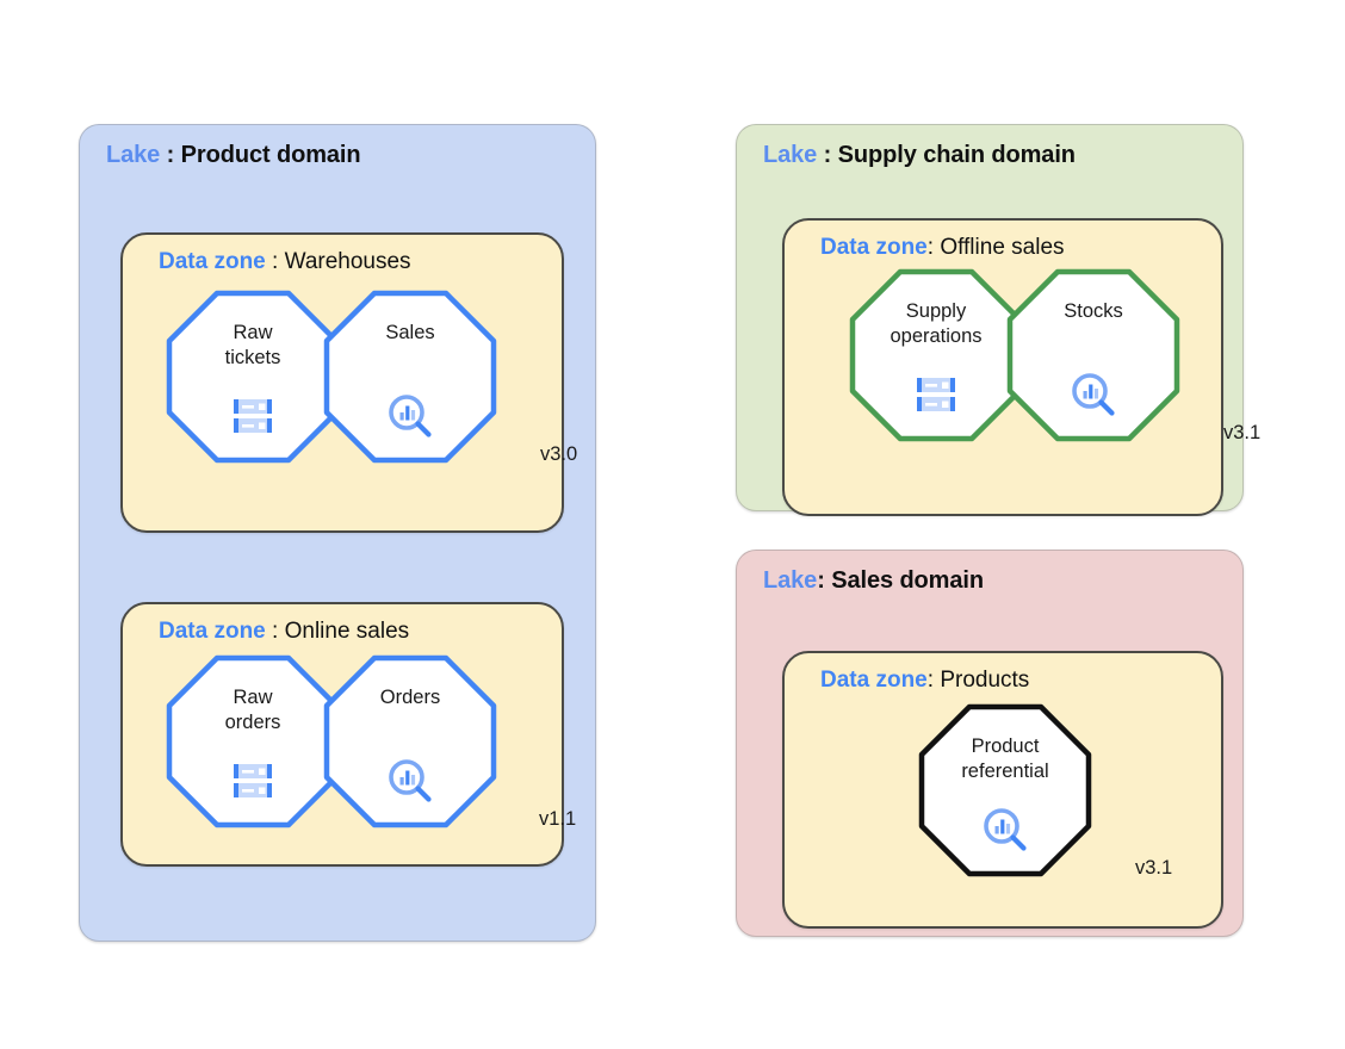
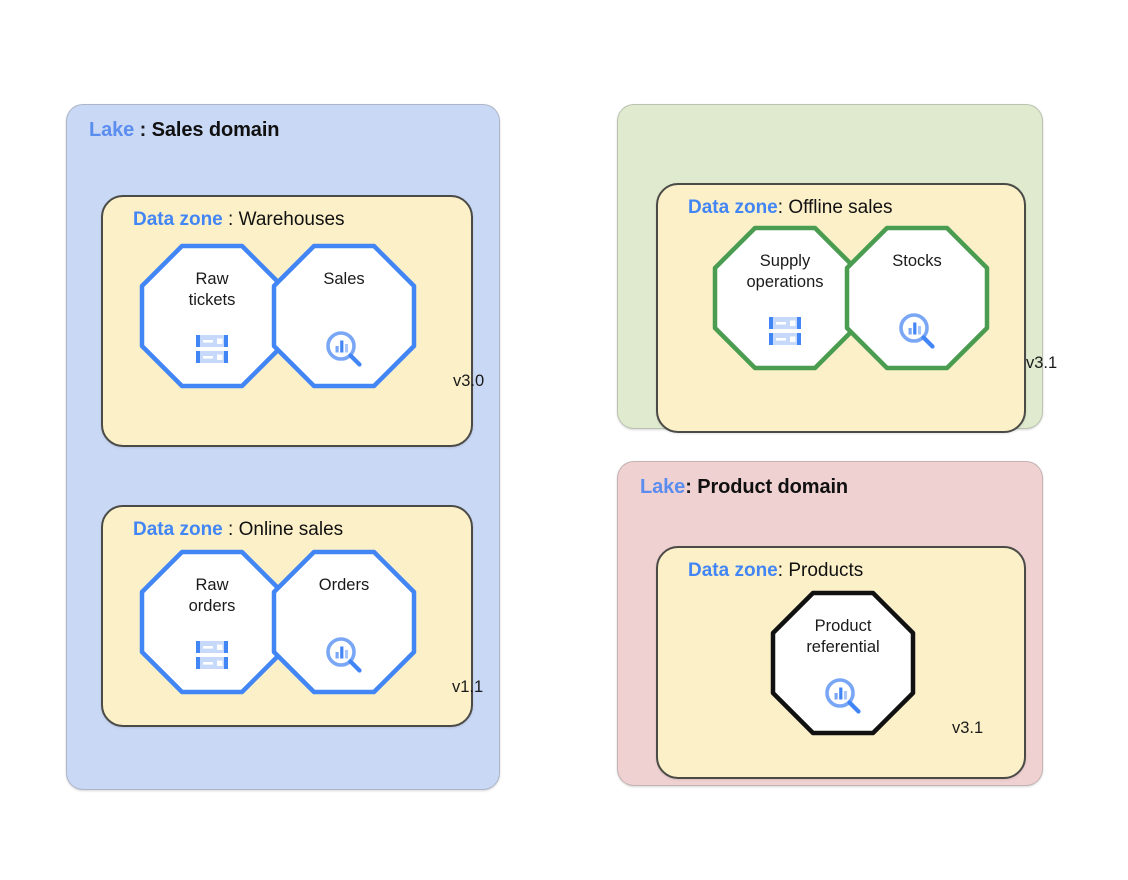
- Lake : Product domain
+ Lake : Sales domain
  Data zone : Warehouses
  Raw
  tickets
  Sales
  v3.0
  Data zone : Online sales
  Raw
  orders
  Orders
  v1.1
- Lake : Supply chain domain
  Data zone: Offline sales
  Supply
  operations
  Stocks
  v3.1
- Lake: Sales domain
+ Lake: Product domain
  Data zone: Products
  Product
  referential
  v3.1
